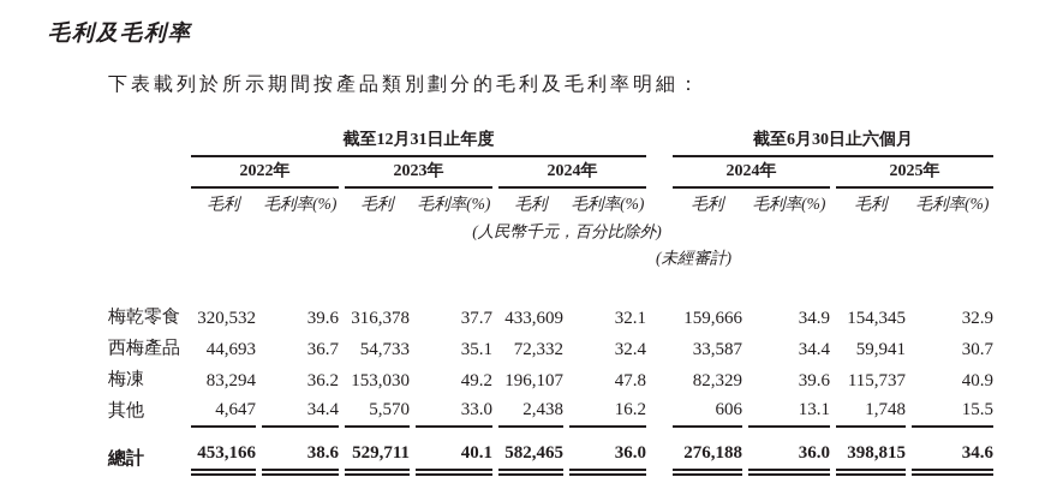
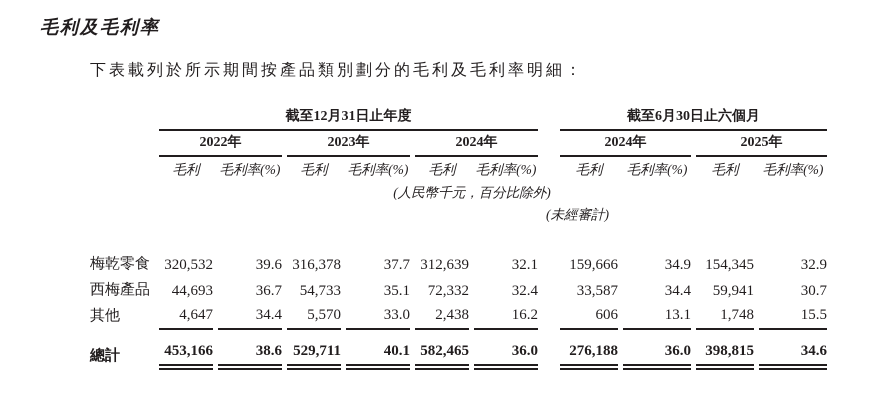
  毛利及毛利率
  下表載列於所示期間按產品類別劃分的毛利及毛利率明細：
  	截至12月31日止年度		截至6月30日止六個月
  	2022年	2023年	2024年		2024年	2025年
  	毛利	毛利率(%)	毛利	毛利率(%)	毛利	毛利率(%)		毛利	毛利率(%)	毛利	毛利率(%)
  	(人民幣千元，百分比除外)
  			(未經審計)
- 梅乾零食	320,532	39.6	316,378	37.7	433,609	32.1		159,666	34.9	154,345	32.9
+ 梅乾零食	320,532	39.6	316,378	37.7	312,639	32.1		159,666	34.9	154,345	32.9
  西梅產品	44,693	36.7	54,733	35.1	72,332	32.4		33,587	34.4	59,941	30.7
- 梅凍	83,294	36.2	153,030	49.2	196,107	47.8		82,329	39.6	115,737	40.9
  其他	4,647	34.4	5,570	33.0	2,438	16.2		606	13.1	1,748	15.5
  總計	453,166	38.6	529,711	40.1	582,465	36.0		276,188	36.0	398,815	34.6
